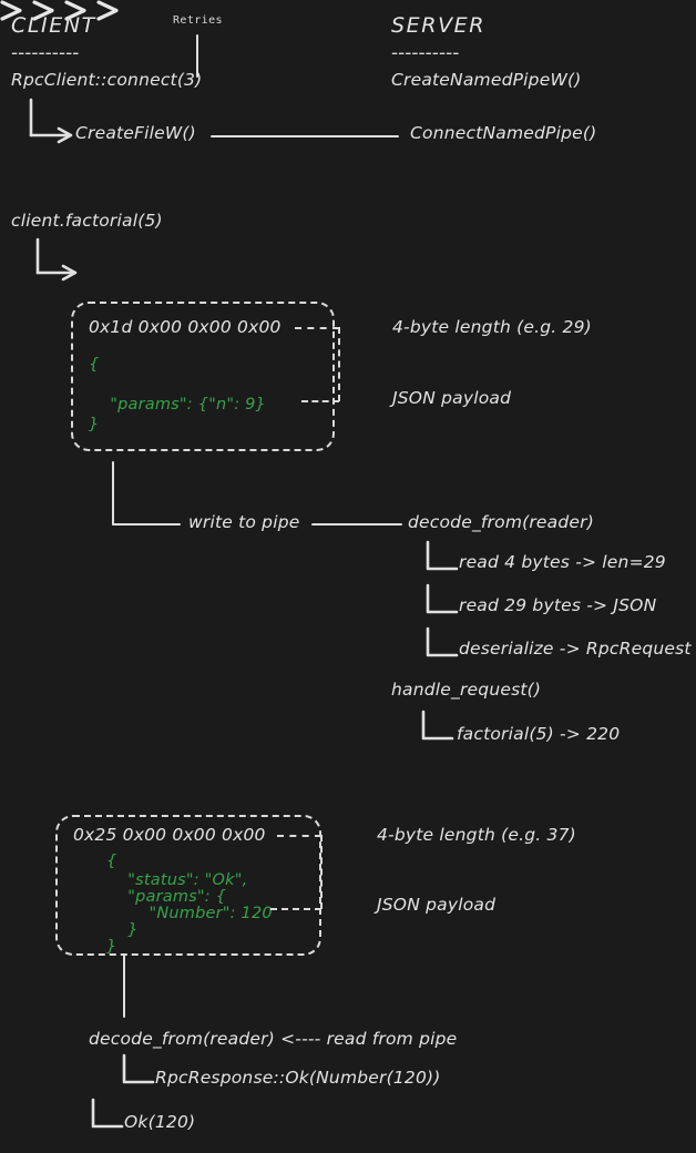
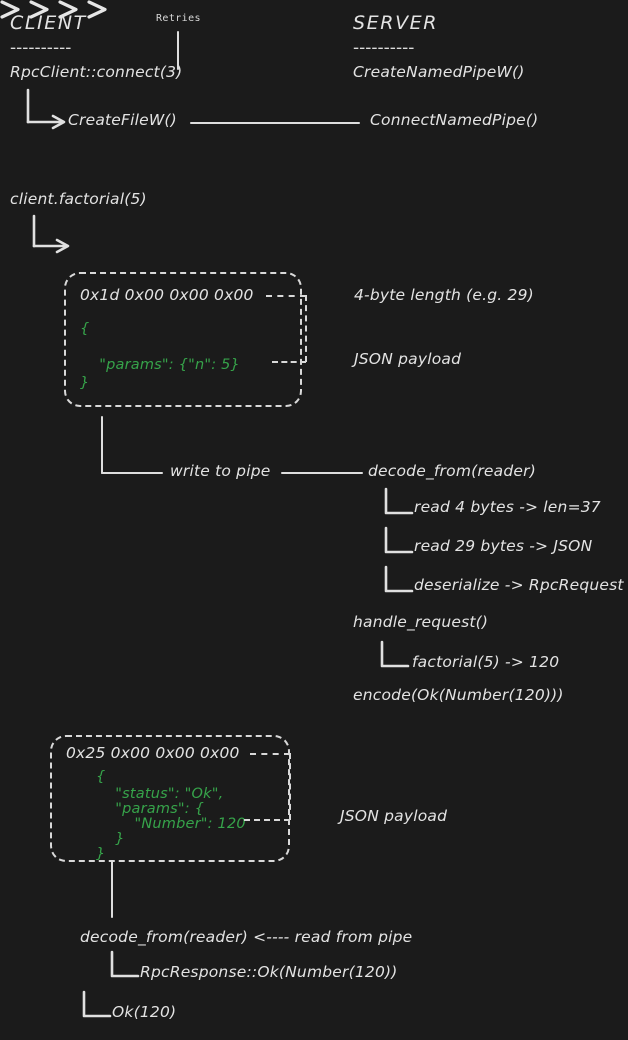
  CLIENT
  ----------
  SERVER
  ----------
  Retries
  RpcClient::connect(3)
  CreateNamedPipeW()
  CreateFileW()
  ConnectNamedPipe()
  client.factorial(5)
  0x1d 0x00 0x00 0x00
  {
- "params": {"n": 9}
+ "params": {"n": 5}
  }
  4-byte length (e.g. 29)
  JSON payload
  write to pipe
  decode_from(reader)
- read 4 bytes -> len=29
+ read 4 bytes -> len=37
  read 29 bytes -> JSON
  deserialize -> RpcRequest
  handle_request()
- factorial(5) -> 220
+ factorial(5) -> 120
+ encode(Ok(Number(120)))
  0x25 0x00 0x00 0x00
  {
  "status": "Ok",
  "params": {
  "Number": 120
  }
  }
- 4-byte length (e.g. 37)
  JSON payload
  decode_from(reader) <---- read from pipe
  RpcResponse::Ok(Number(120))
  Ok(120)
